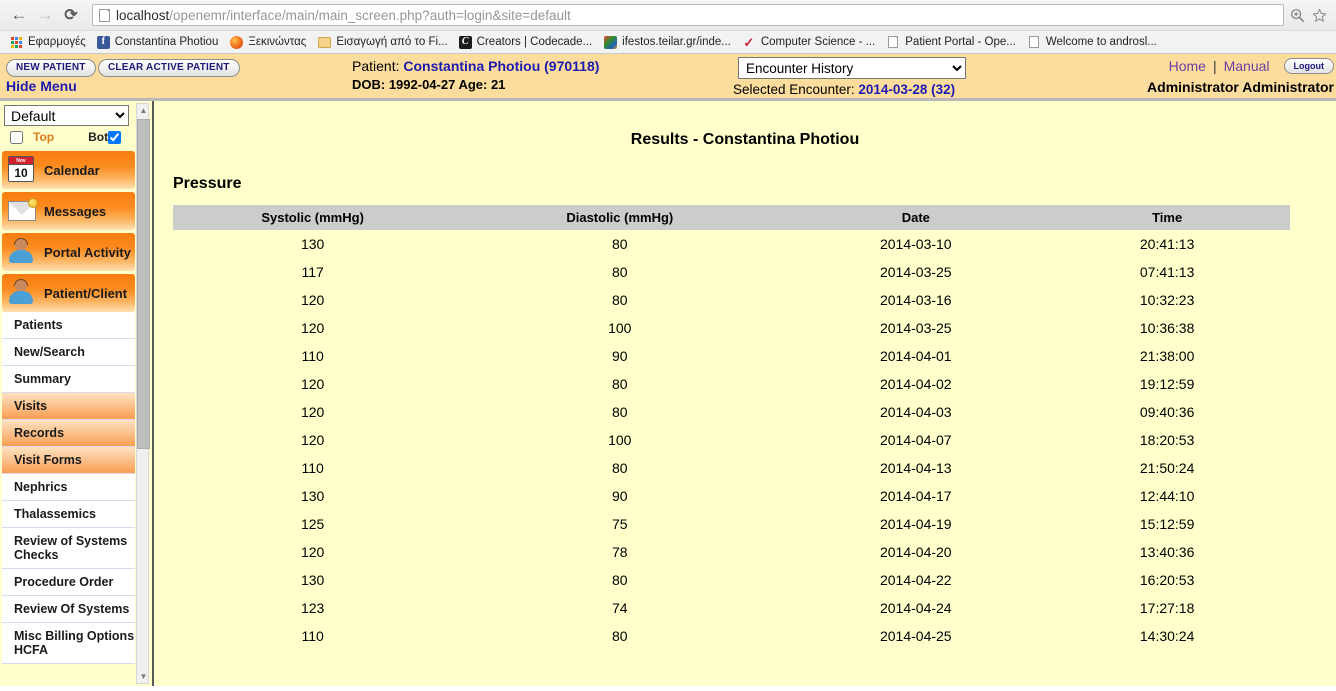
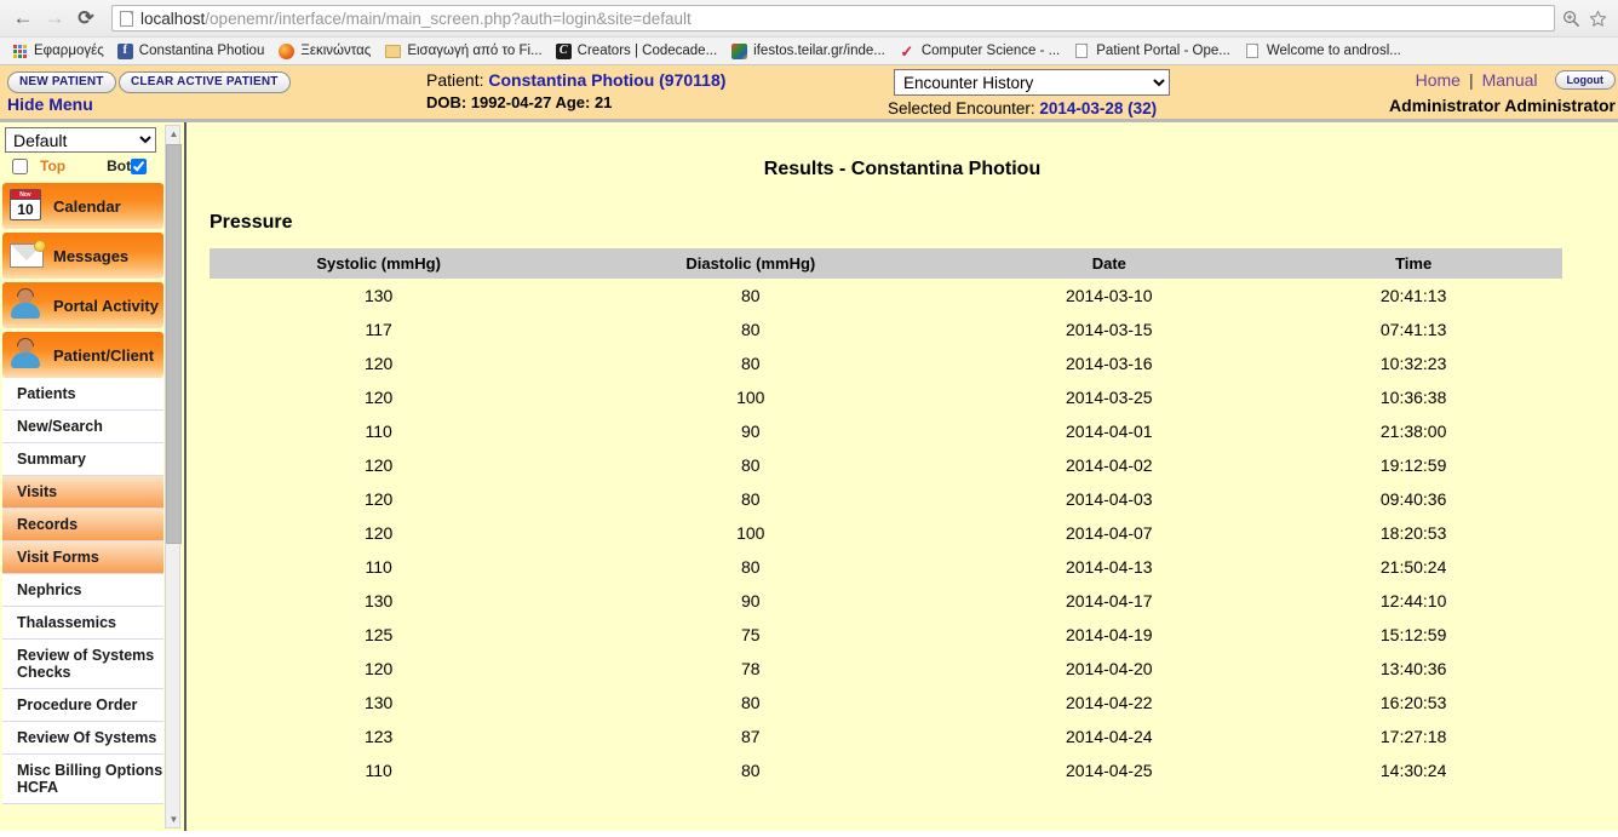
  ←
  →
  ⟳
  localhost/openemr/interface/main/main_screen.php?auth=login&site=default
  Εφαρμογές
  f
  Constantina Photiou
  Ξεκινώντας
  Εισαγωγή από το Fi...
  C
  Creators | Codecade...
  ifestos.teilar.gr/inde...
  ✓
  Computer Science - ...
  Patient Portal - Ope...
  Welcome to androsl...
  NEW PATIENT
  CLEAR ACTIVE PATIENT
  Hide Menu
  Patient: Constantina Photiou (970118)
  DOB: 1992-04-27 Age: 21
  Encounter History
  Selected Encounter: 2014-03-28 (32)
  Home
  |
  Manual
  Logout
  Administrator Administrator
  Default
  Top
  Bot
  10
  Calendar
  Messages
  Portal Activity
  Patient/Client
  Patients
  New/Search
  Summary
  Visits
  Records
  Visit Forms
  Nephrics
  Thalassemics
  Review of Systems Checks
  Procedure Order
  Review Of Systems
  Misc Billing Options HCFA
  ▲
  ▼
  Results - Constantina Photiou
  Pressure
  Systolic (mmHg)	Diastolic (mmHg)	Date	Time
  130	80	2014-03-10	20:41:13
- 117	80	2014-03-25	07:41:13
+ 117	80	2014-03-15	07:41:13
  120	80	2014-03-16	10:32:23
  120	100	2014-03-25	10:36:38
  110	90	2014-04-01	21:38:00
  120	80	2014-04-02	19:12:59
  120	80	2014-04-03	09:40:36
  120	100	2014-04-07	18:20:53
  110	80	2014-04-13	21:50:24
  130	90	2014-04-17	12:44:10
  125	75	2014-04-19	15:12:59
  120	78	2014-04-20	13:40:36
  130	80	2014-04-22	16:20:53
- 123	74	2014-04-24	17:27:18
+ 123	87	2014-04-24	17:27:18
  110	80	2014-04-25	14:30:24
